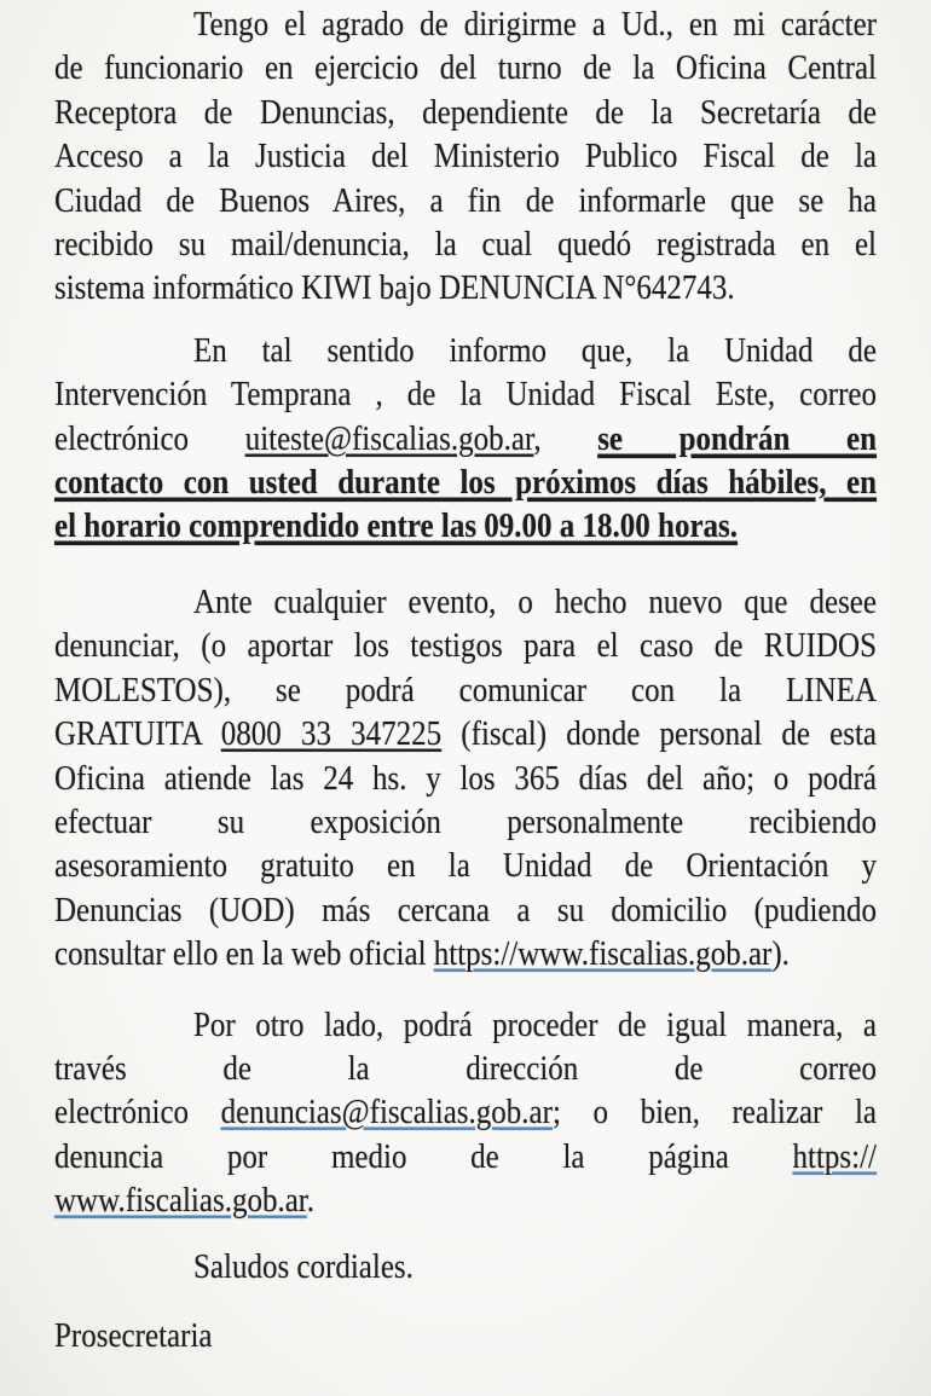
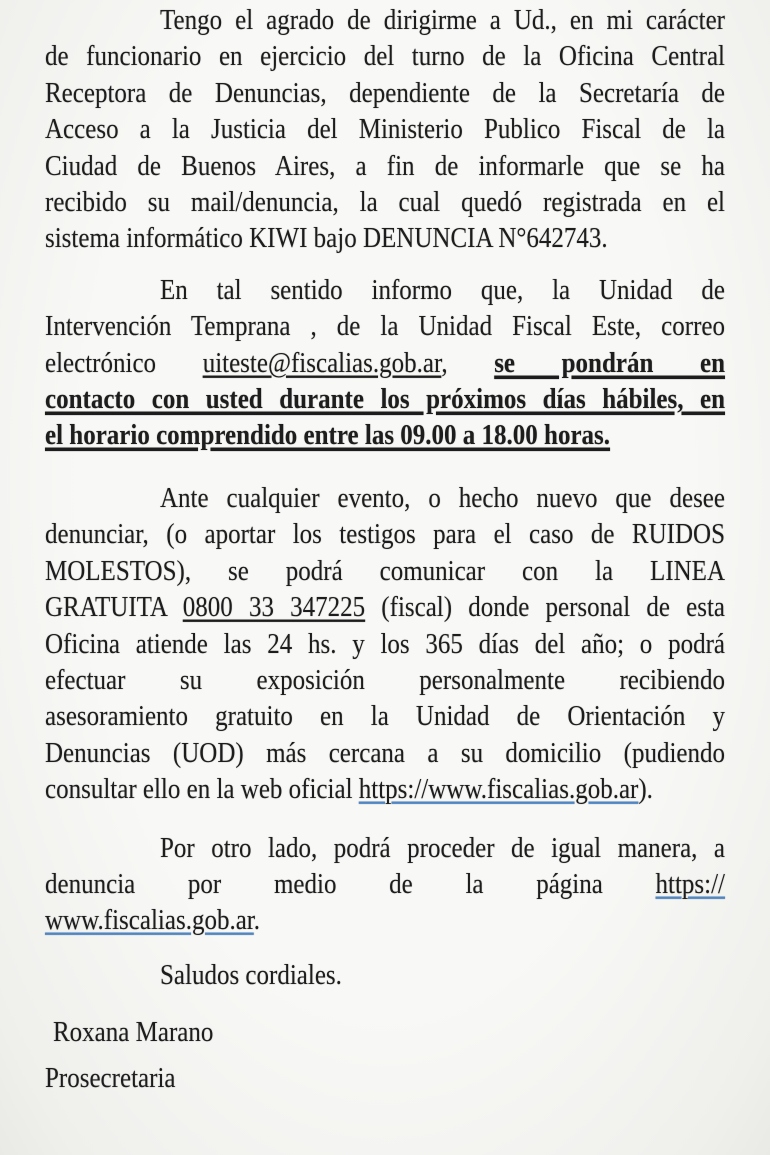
  Tengo el agrado de dirigirme a Ud., en mi carácter
  de funcionario en ejercicio del turno de la Oficina Central
  Receptora de Denuncias, dependiente de la Secretaría de
  Acceso a la Justicia del Ministerio Publico Fiscal de la
  Ciudad de Buenos Aires, a fin de informarle que se ha
  recibido su mail/denuncia, la cual quedó registrada en el
  sistema informático KIWI bajo DENUNCIA N°642743.
  En tal sentido informo que, la Unidad de
  Intervención Temprana , de la Unidad Fiscal Este, correo
  electrónico uiteste@fiscalias.gob.ar, se pondrán en
  contacto con usted durante los próximos días hábiles, en
  el horario comprendido entre las 09.00 a 18.00 horas.
  Ante cualquier evento, o hecho nuevo que desee
  denunciar, (o aportar los testigos para el caso de RUIDOS
  MOLESTOS), se podrá comunicar con la LINEA
  GRATUITA 0800 33 347225 (fiscal) donde personal de esta
  Oficina atiende las 24 hs. y los 365 días del año; o podrá
  efectuar su exposición personalmente recibiendo
  asesoramiento gratuito en la Unidad de Orientación y
  Denuncias (UOD) más cercana a su domicilio (pudiendo
  consultar ello en la web oficial https://www.fiscalias.gob.ar).
  Por otro lado, podrá proceder de igual manera, a
- través de la dirección de correo
- electrónico denuncias@fiscalias.gob.ar; o bien, realizar la
  denuncia por medio de la página https://
  www.fiscalias.gob.ar.
  Saludos cordiales.
+ Roxana Marano
  Prosecretaria
